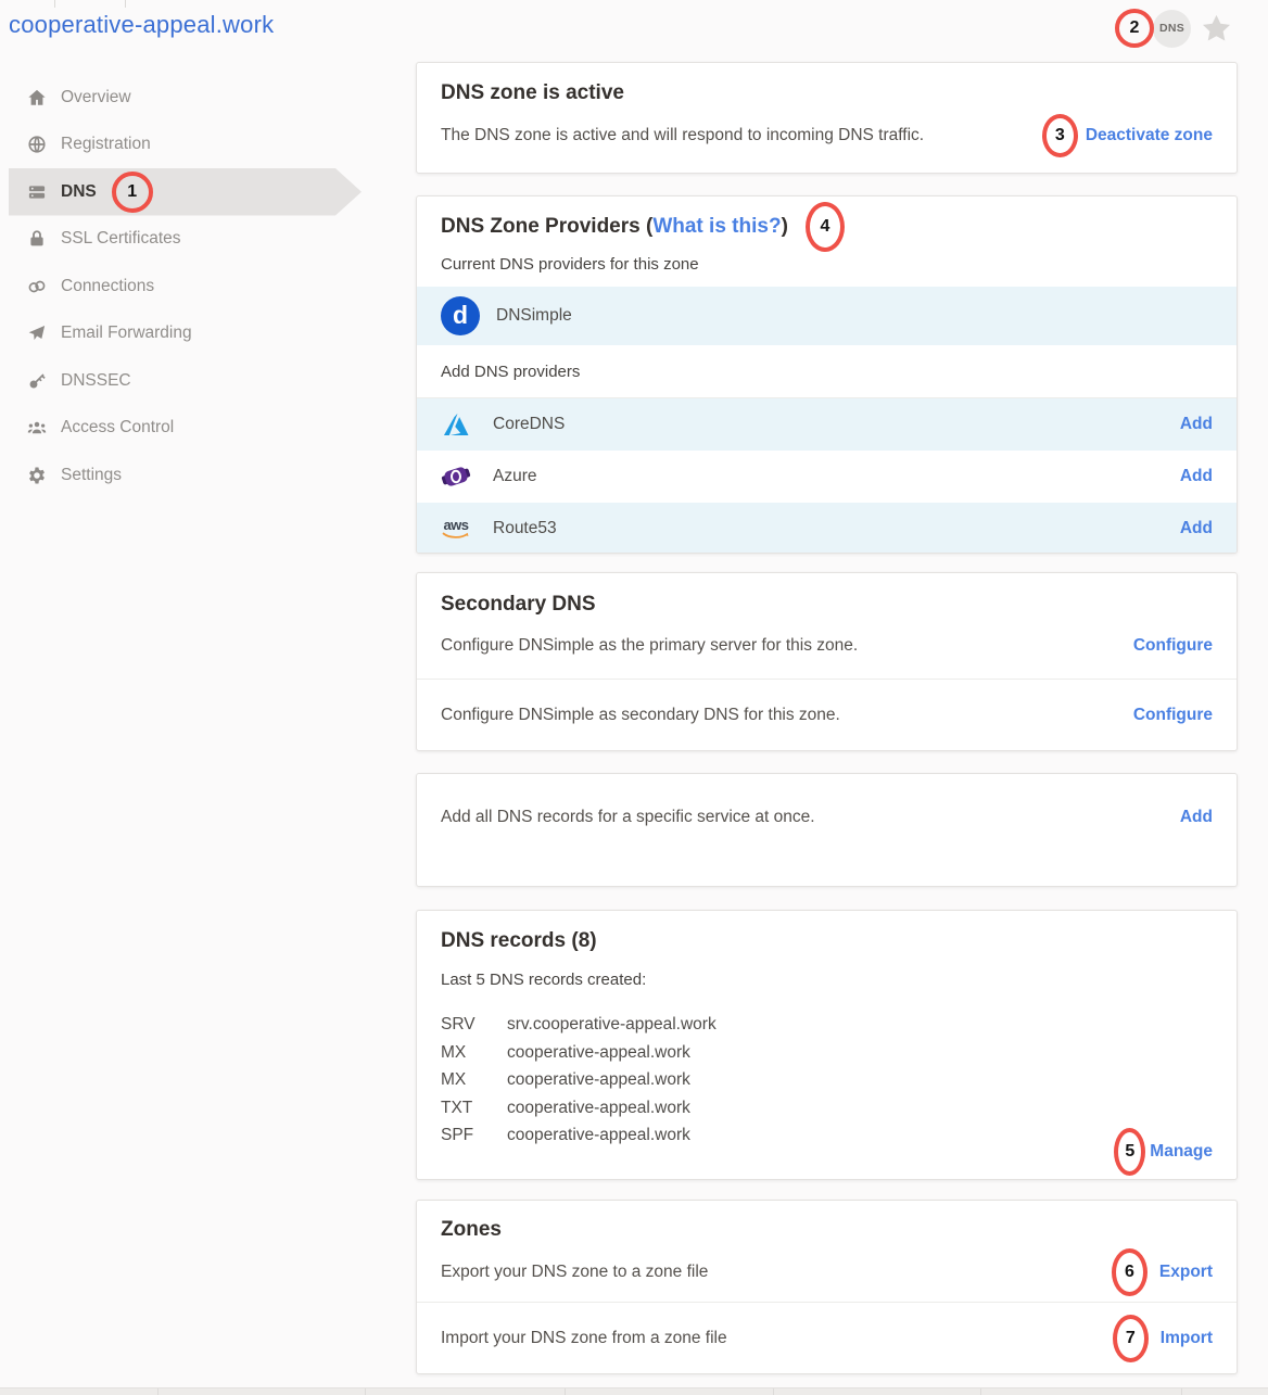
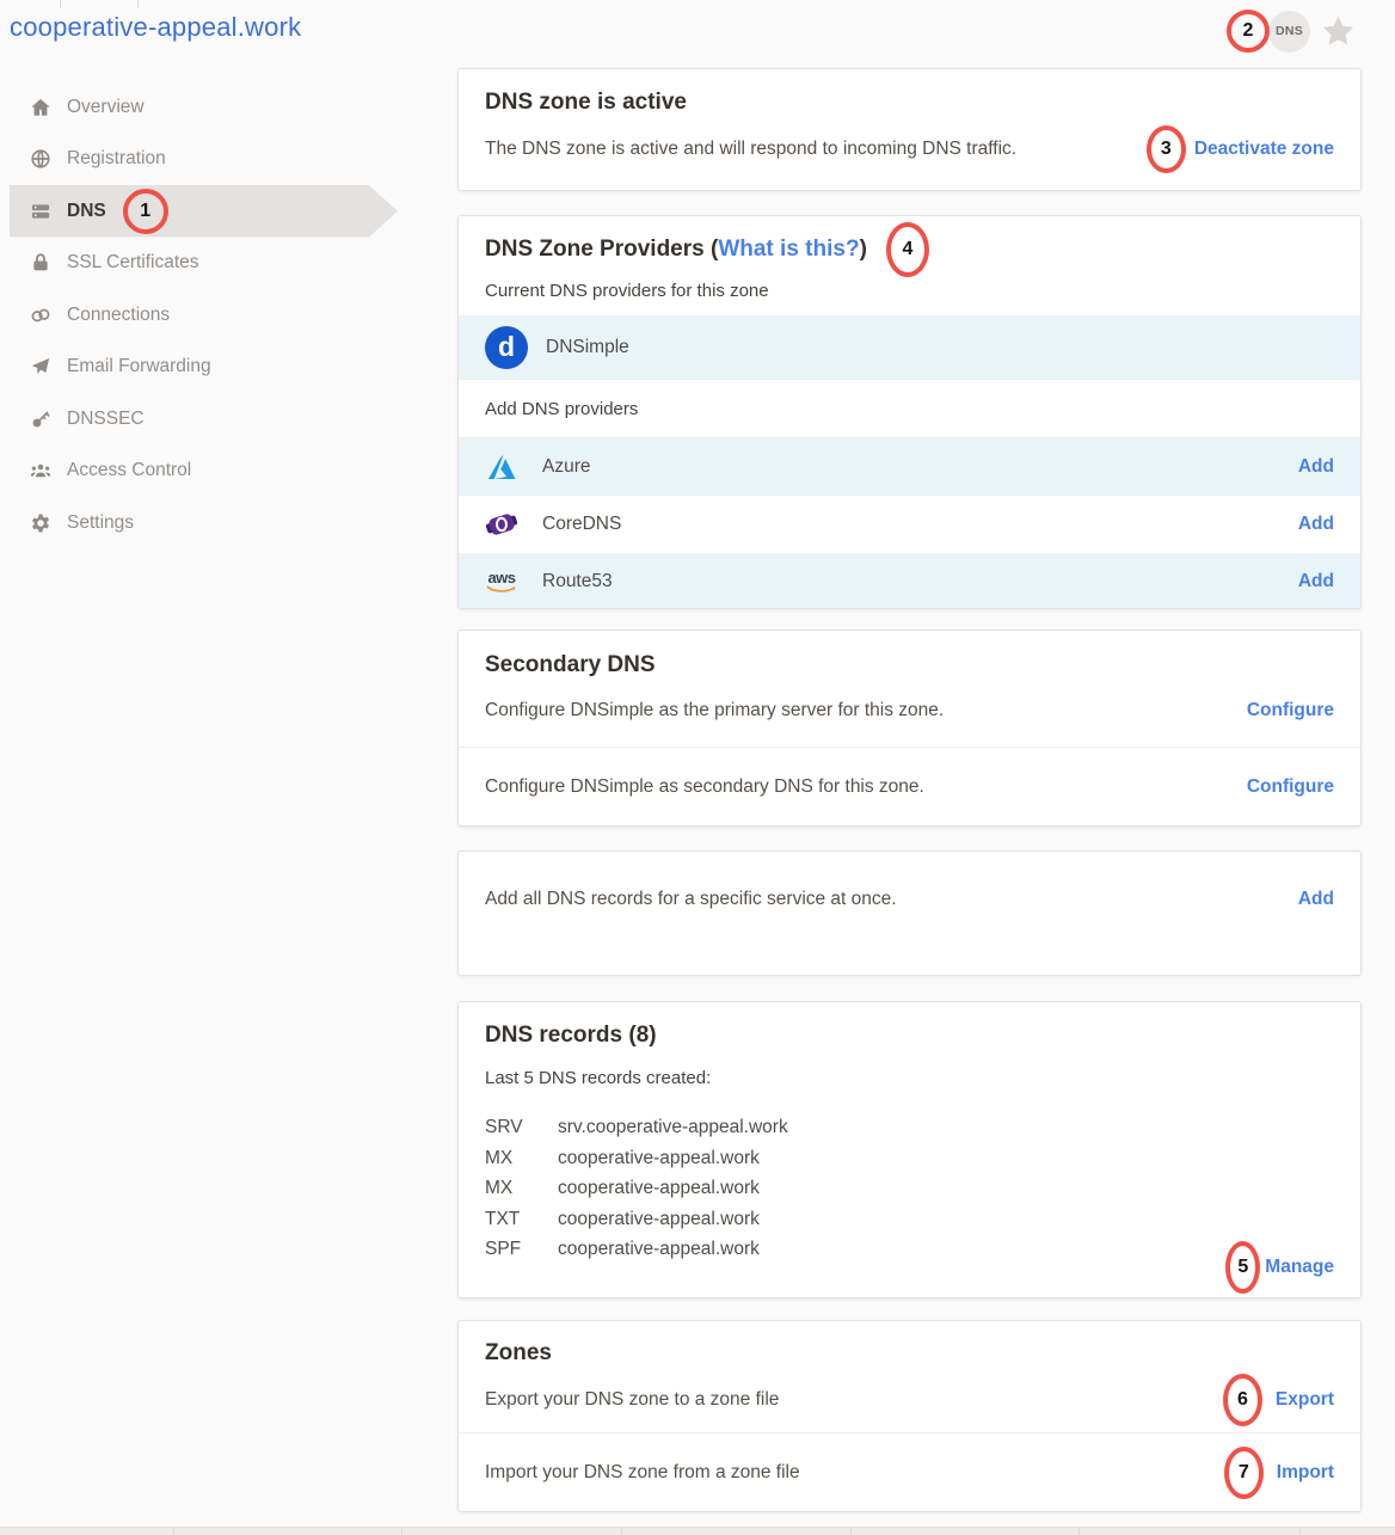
  cooperative-appeal.work
  2
  DNS
  Overview
  Registration
  DNS
  1
  SSL Certificates
  Connections
  Email Forwarding
  DNSSEC
  Access Control
  Settings
  DNS zone is active
  The DNS zone is active and will respond to incoming DNS traffic.
  3
  Deactivate zone
  DNS Zone Providers (
  What is this?
  )
  4
  Current DNS providers for this zone
  d
  DNSimple
  Add DNS providers
- CoreDNS
+ Azure
  Add
- Azure
+ CoreDNS
  Add
  aws
  Route53
  Add
  Secondary DNS
  Configure DNSimple as the primary server for this zone.
  Configure
  Configure DNSimple as secondary DNS for this zone.
  Configure
  Add all DNS records for a specific service at once.
  Add
  DNS records (8)
  Last 5 DNS records created:
  SRV
  srv.cooperative-appeal.work
  MX
  cooperative-appeal.work
  MX
  cooperative-appeal.work
  TXT
  cooperative-appeal.work
  SPF
  cooperative-appeal.work
  5
  Manage
  Zones
  Export your DNS zone to a zone file
  6
  Export
  Import your DNS zone from a zone file
  7
  Import
